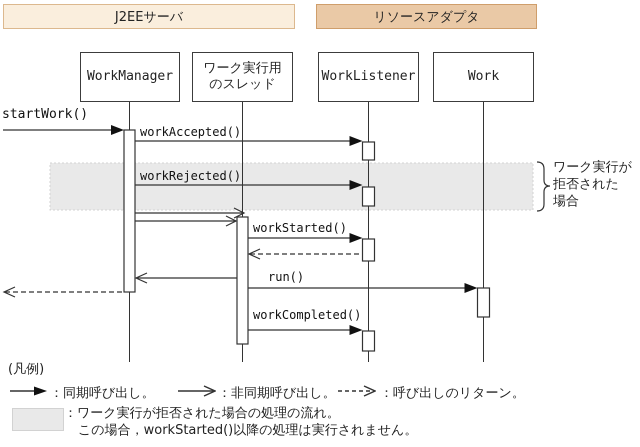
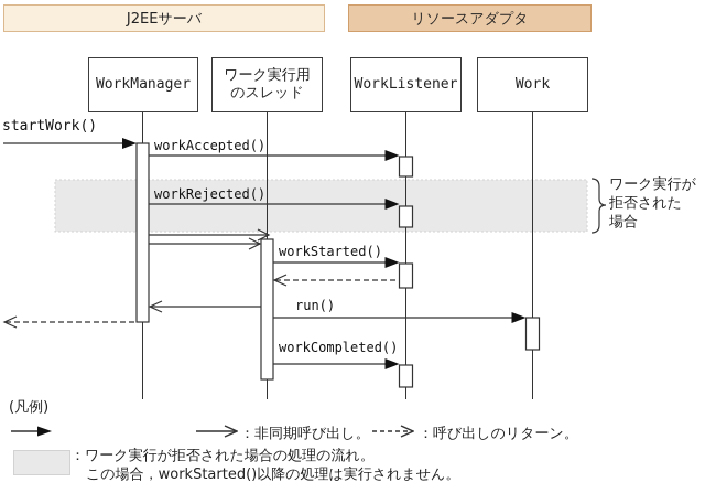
  J2EEサーバ
  リソースアダプタ
  WorkManager
  ワーク実行用
  のスレッド
  WorkListener
  Work
  startWork()
  workAccepted()
  workRejected()
  workStarted()
  run()
  workCompleted()
  ワーク実行が
  拒否された
  場合
  (凡例)
- ：同期呼び出し。
  ：非同期呼び出し。
  ：呼び出しのリターン。
  ：ワーク実行が拒否された場合の処理の流れ。
  この場合，workStarted()以降の処理は実行されません。
